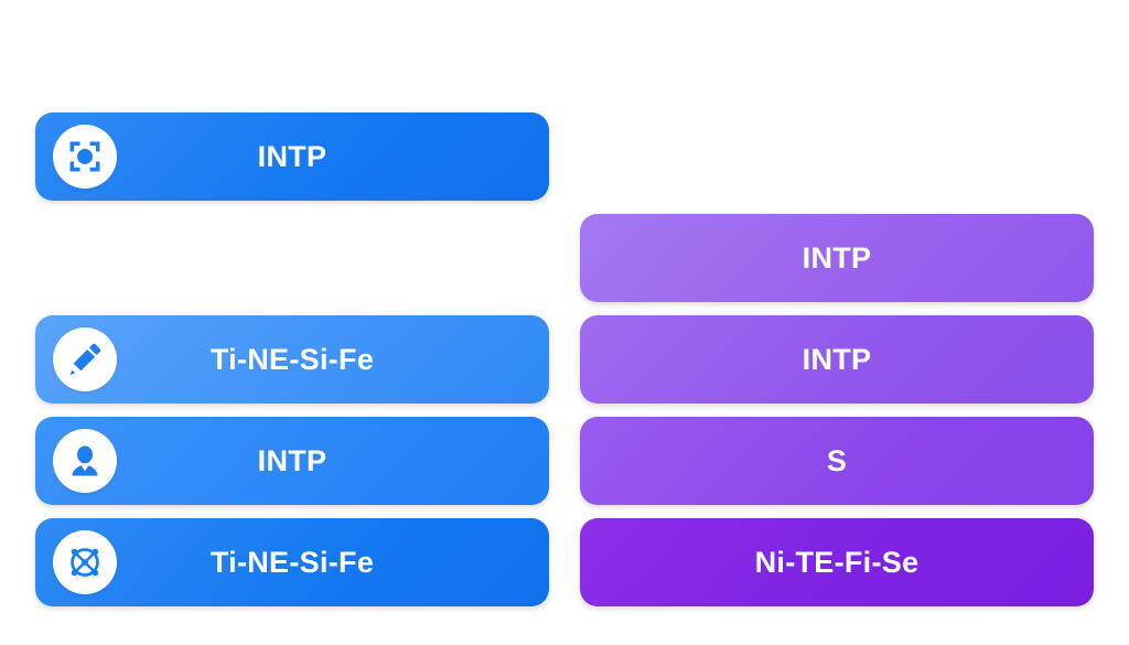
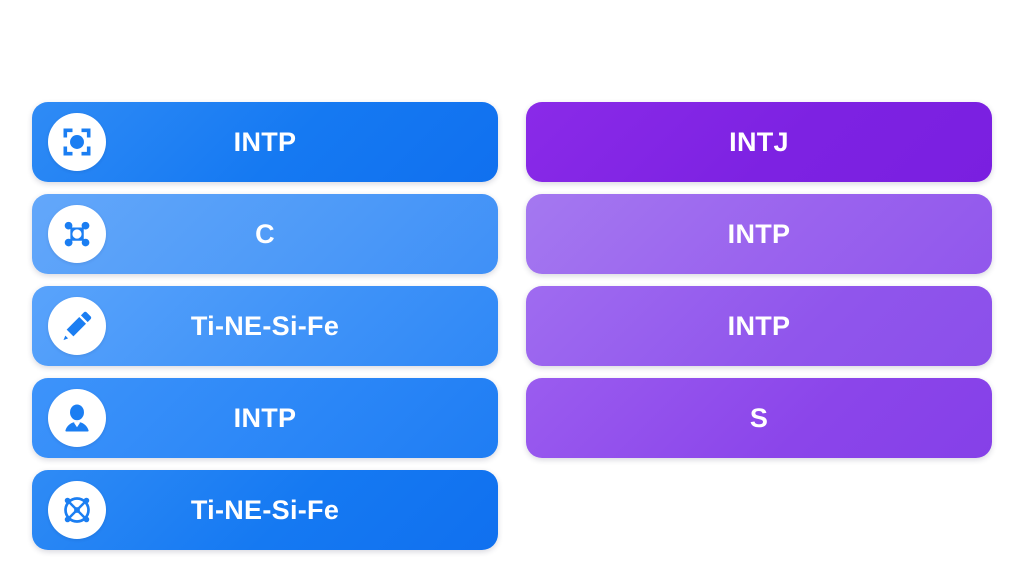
  INTP
+ INTJ
+ C
  INTP
  Ti-NE-Si-Fe
  INTP
  INTP
  S
  Ti-NE-Si-Fe
- Ni-TE-Fi-Se
